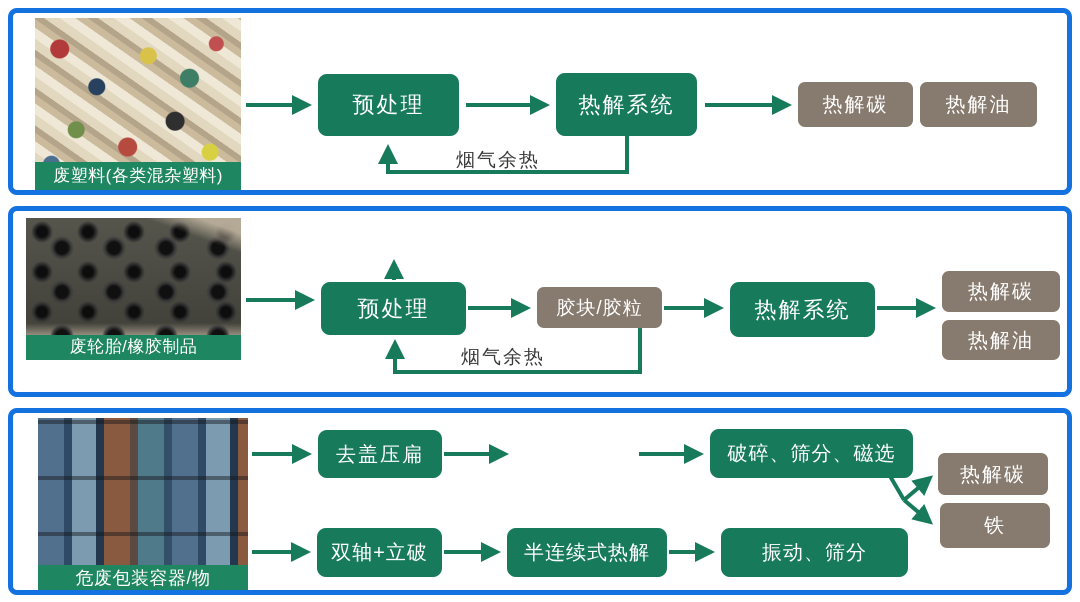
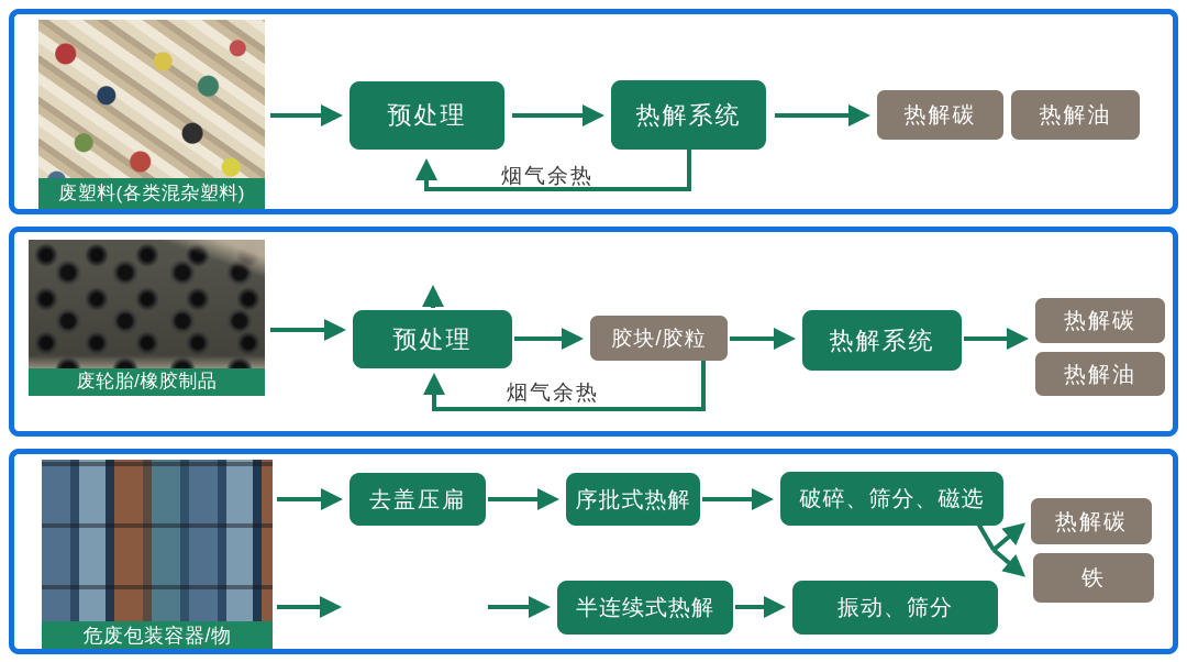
  废塑料(各类混杂塑料)
  预处理
  热解系统
  热解碳
  热解油
  烟气余热
  废轮胎/橡胶制品
  预处理
  胶块/胶粒
  热解系统
  热解碳
  热解油
  烟气余热
  危废包装容器/物
  去盖压扁
+ 序批式热解
  破碎、筛分、磁选
- 双轴+立破
  半连续式热解
  振动、筛分
  热解碳
  铁
